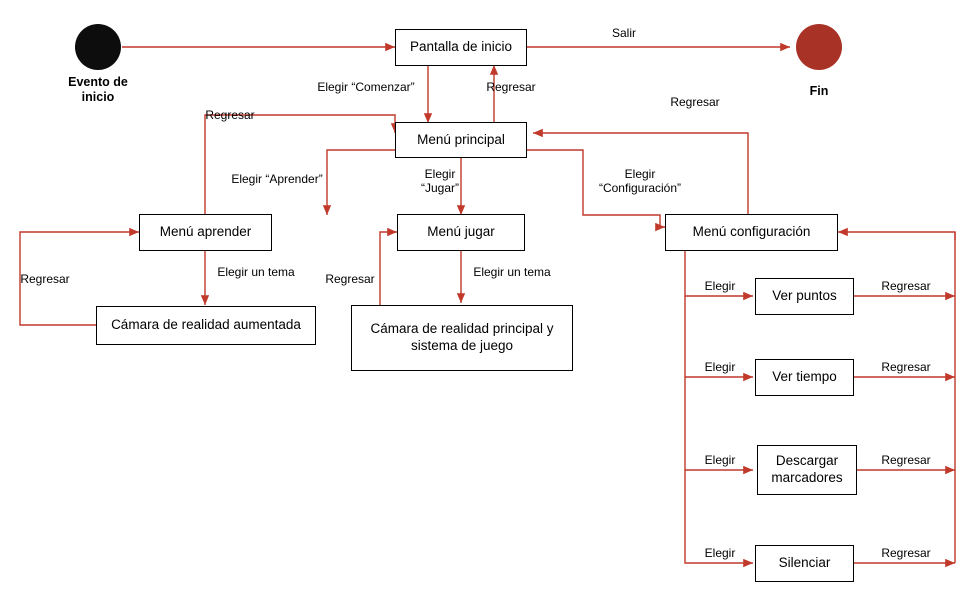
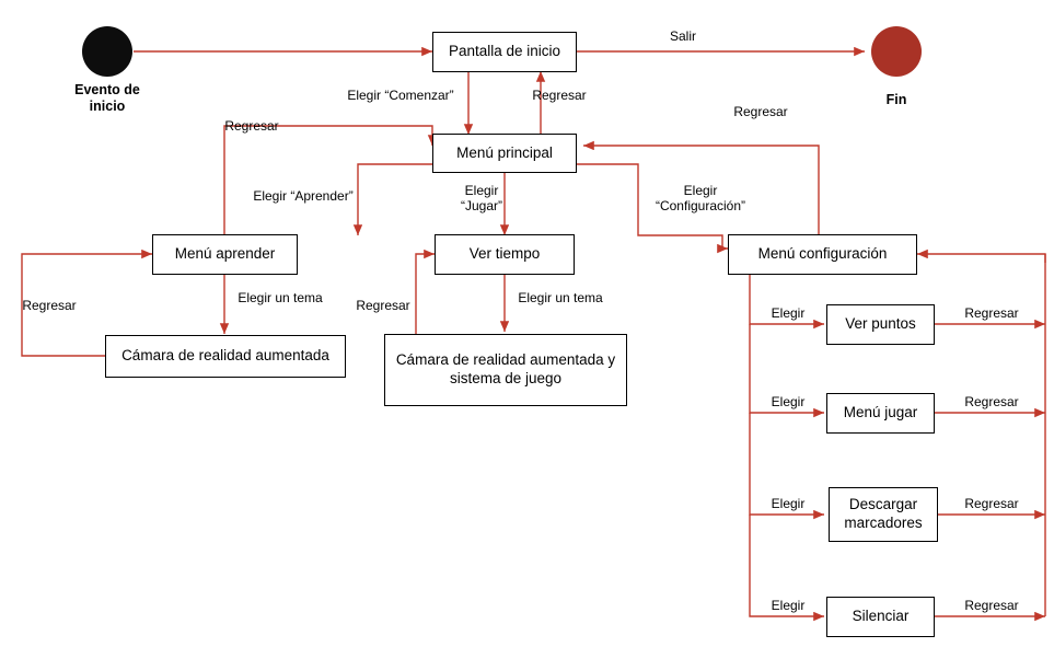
  Evento de
  inicio
  Fin
  Pantalla de inicio
  Menú principal
  Menú aprender
- Menú jugar
+ Ver tiempo
  Menú configuración
  Cámara de realidad aumentada
- Cámara de realidad principal y sistema de juego
+ Cámara de realidad aumentada y sistema de juego
  Ver puntos
- Ver tiempo
+ Menú jugar
  Descargar marcadores
  Silenciar
  Salir
  Elegir “Comenzar”
  Regresar
  Regresar
  Regresar
  Elegir “Aprender”
  Elegir
  “Jugar”
  Elegir
  “Configuración”
  Elegir un tema
  Elegir un tema
  Regresar
  Regresar
  Elegir
  Regresar
  Elegir
  Regresar
  Elegir
  Regresar
  Elegir
  Regresar
